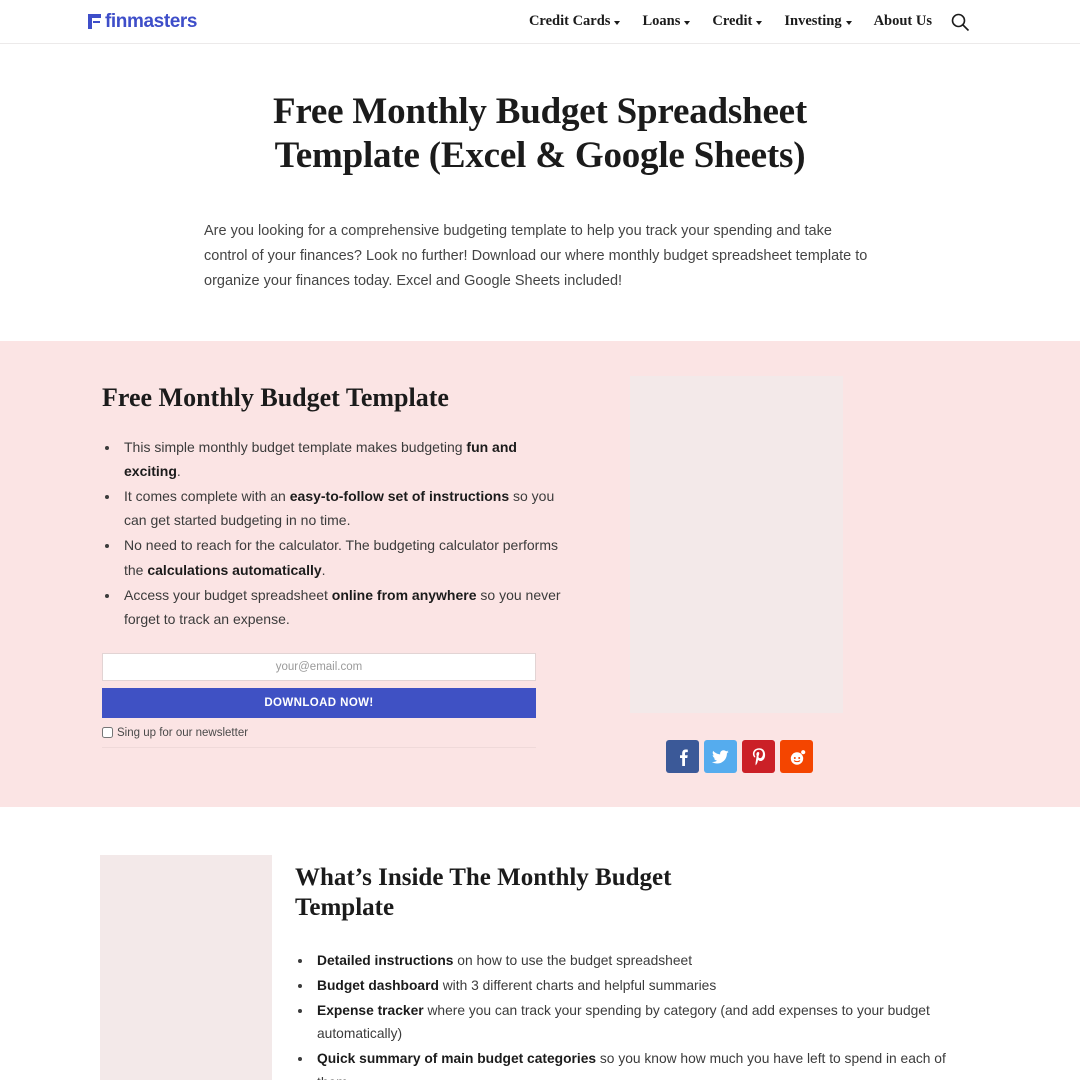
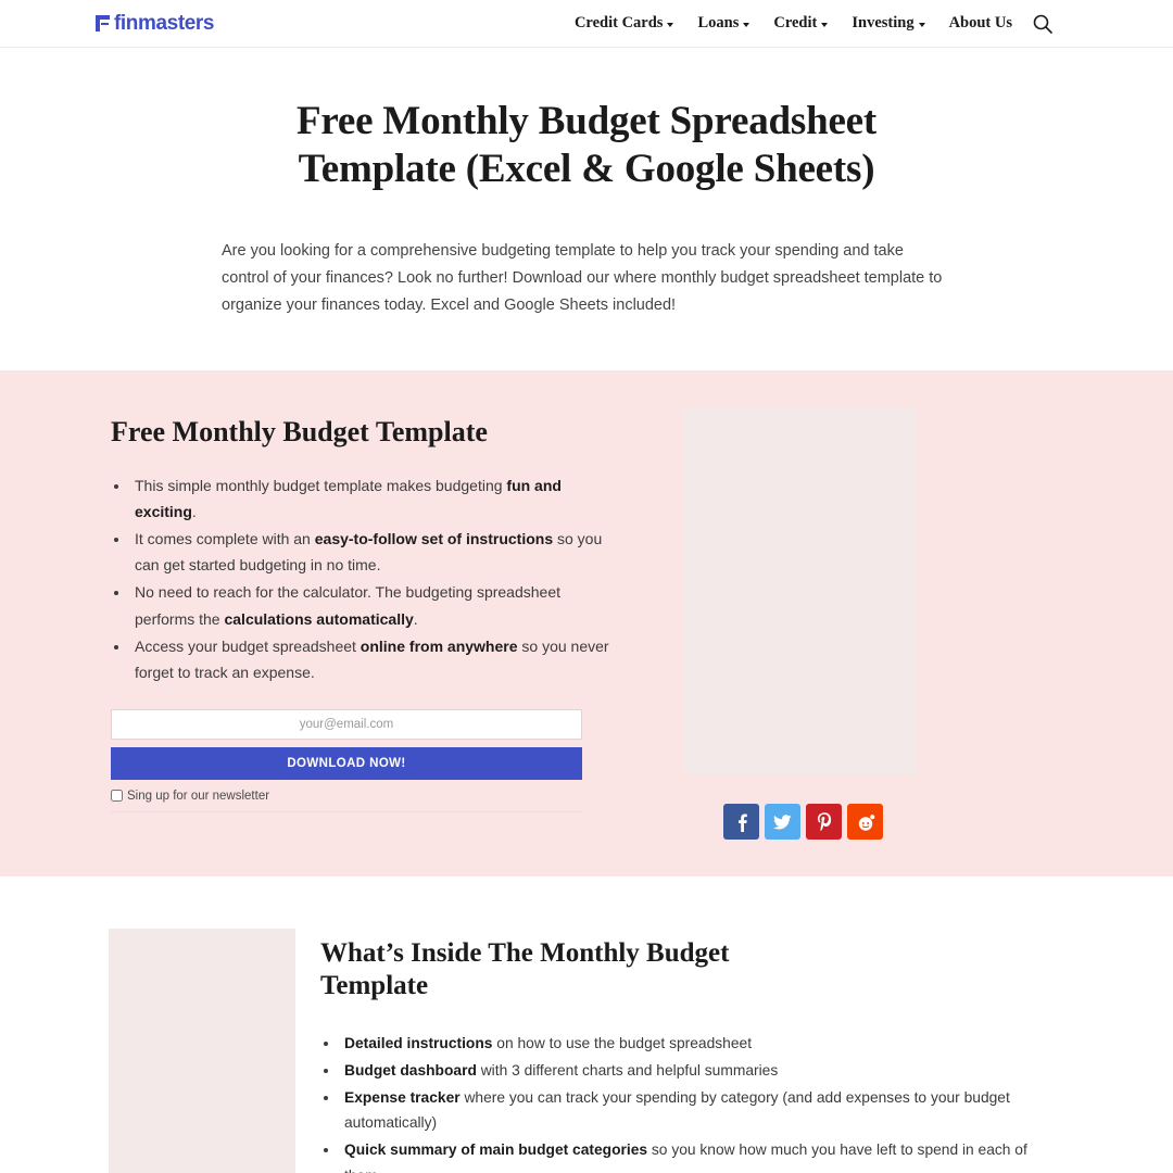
  finmasters
  Credit Cards
  Loans
  Credit
  Investing
  About Us
  Free Monthly Budget Spreadsheet Template (Excel & Google Sheets)
  Are you looking for a comprehensive budgeting template to help you track your spending and take control of your finances? Look no further! Download our where monthly budget spreadsheet template to organize your finances today. Excel and Google Sheets included!
  Free Monthly Budget Template
  This simple monthly budget template makes budgeting fun and exciting.
  It comes complete with an easy-to-follow set of instructions so you can get started budgeting in no time.
- No need to reach for the calculator. The budgeting calculator performs the calculations automatically.
+ No need to reach for the calculator. The budgeting spreadsheet performs the calculations automatically.
  Access your budget spreadsheet online from anywhere so you never forget to track an expense.
  your@email.com
  DOWNLOAD NOW!
  Sing up for our newsletter
  What’s Inside The Monthly Budget Template
  Detailed instructions on how to use the budget spreadsheet
  Budget dashboard with 3 different charts and helpful summaries
  Expense tracker where you can track your spending by category (and add expenses to your budget automatically)
  Quick summary of main budget categories so you know how much you have left to spend in each of
